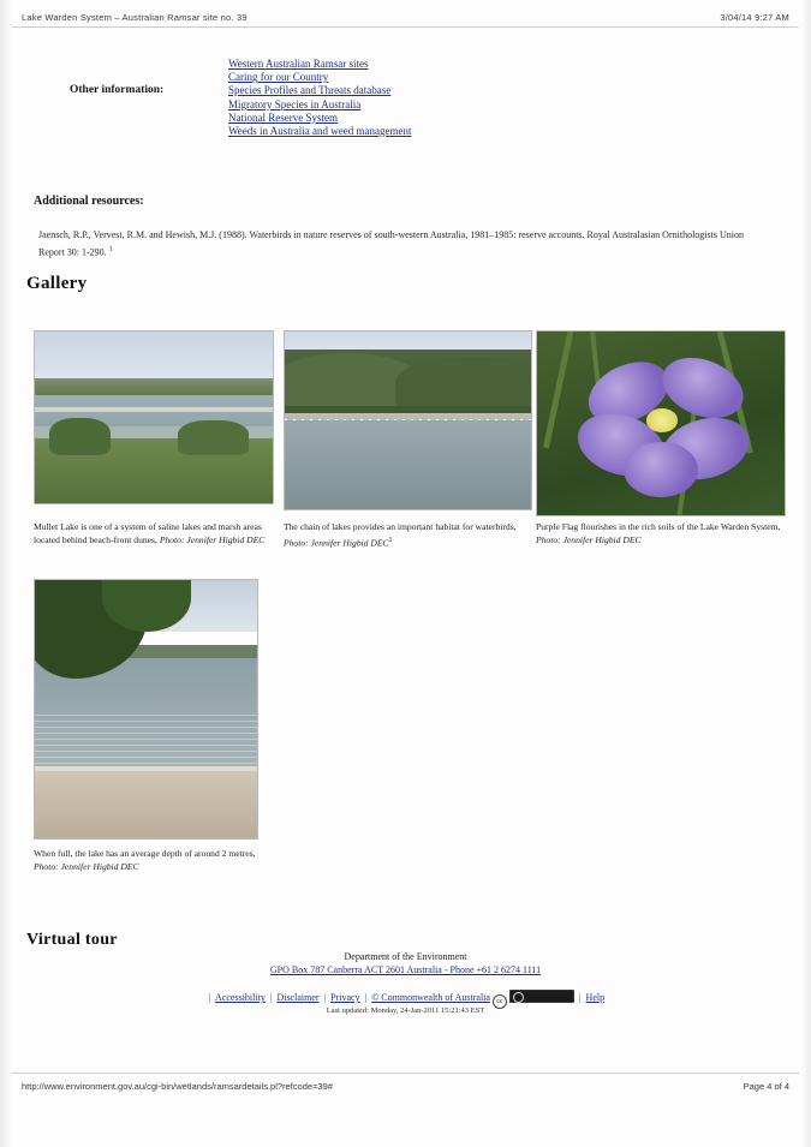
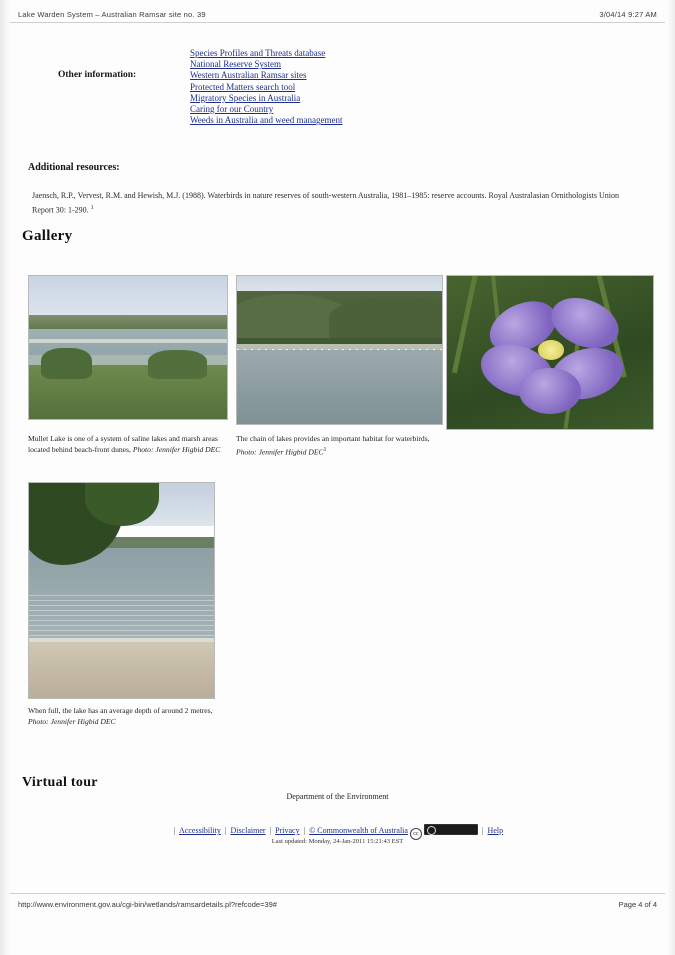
  Lake Warden System – Australian Ramsar site no. 39
  3/04/14 9:27 AM
  Other information:
- Western Australian Ramsar sites
+ Species Profiles and Threats database
- Caring for our Country
+ National Reserve System
- Species Profiles and Threats database
+ Western Australian Ramsar sites
+ Protected Matters search tool
  Migratory Species in Australia
- National Reserve System
+ Caring for our Country
  Weeds in Australia and weed management
  Additional resources:
  Jaensch, R.P., Vervest, R.M. and Hewish, M.J. (1988). Waterbirds in nature reserves of south-western Australia, 1981–1985: reserve accounts. Royal Australasian Ornithologists Union Report 30: 1-290.
  Gallery
  Mullet Lake is one of a system of saline lakes and marsh areas located behind beach-front dunes, Photo: Jennifer Higbid DEC
  The chain of lakes provides an important habitat for waterbirds, Photo: Jennifer Higbid DEC
- Purple Flag flourishes in the rich soils of the Lake Warden System, Photo: Jennifer Higbid DEC
  When full, the lake has an average depth of around 2 metres, Photo: Jennifer Higbid DEC
  Virtual tour
  Department of the Environment
- GPO Box 787 Canberra ACT 2601 Australia - Phone +61 2 6274 1111
  | Accessibility | Disclaimer | Privacy | © Commonwealth of Australia | Help
  http://www.environment.gov.au/cgi-bin/wetlands/ramsardetails.pl?refcode=39#
  Page 4 of 4
